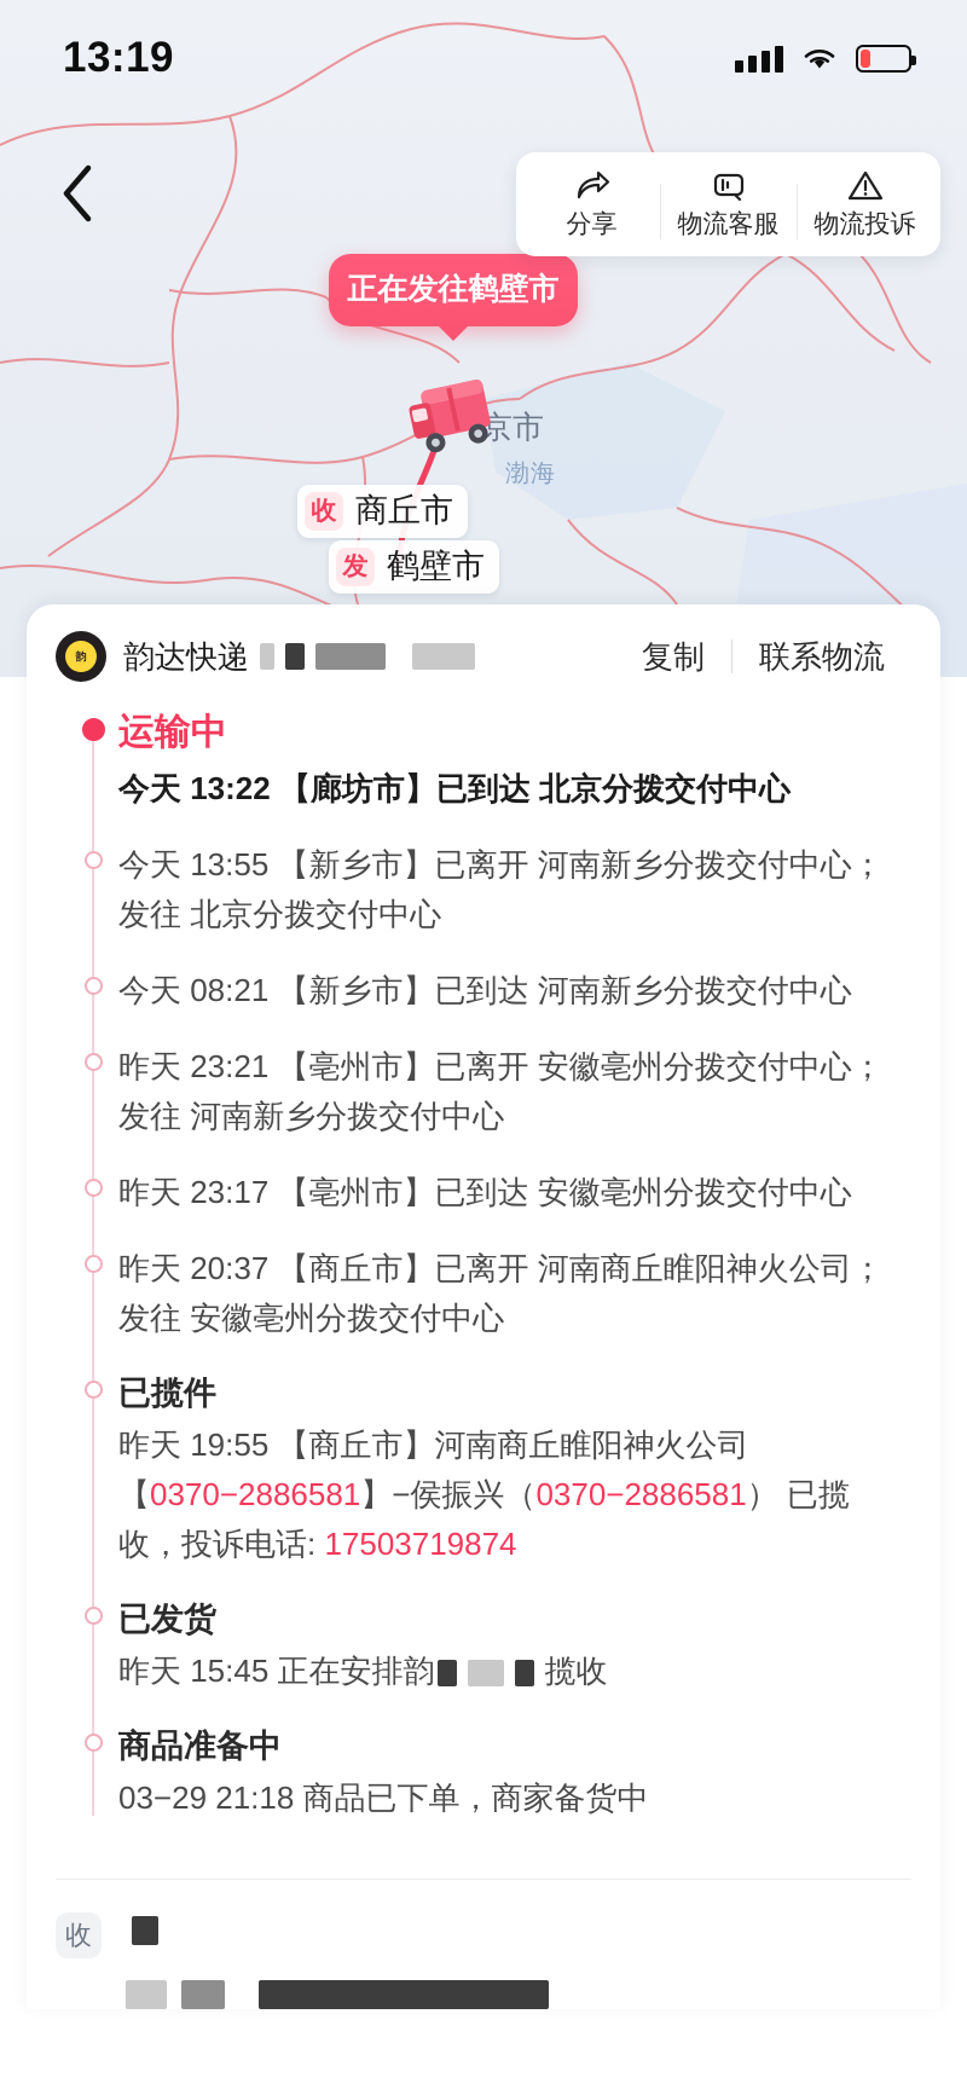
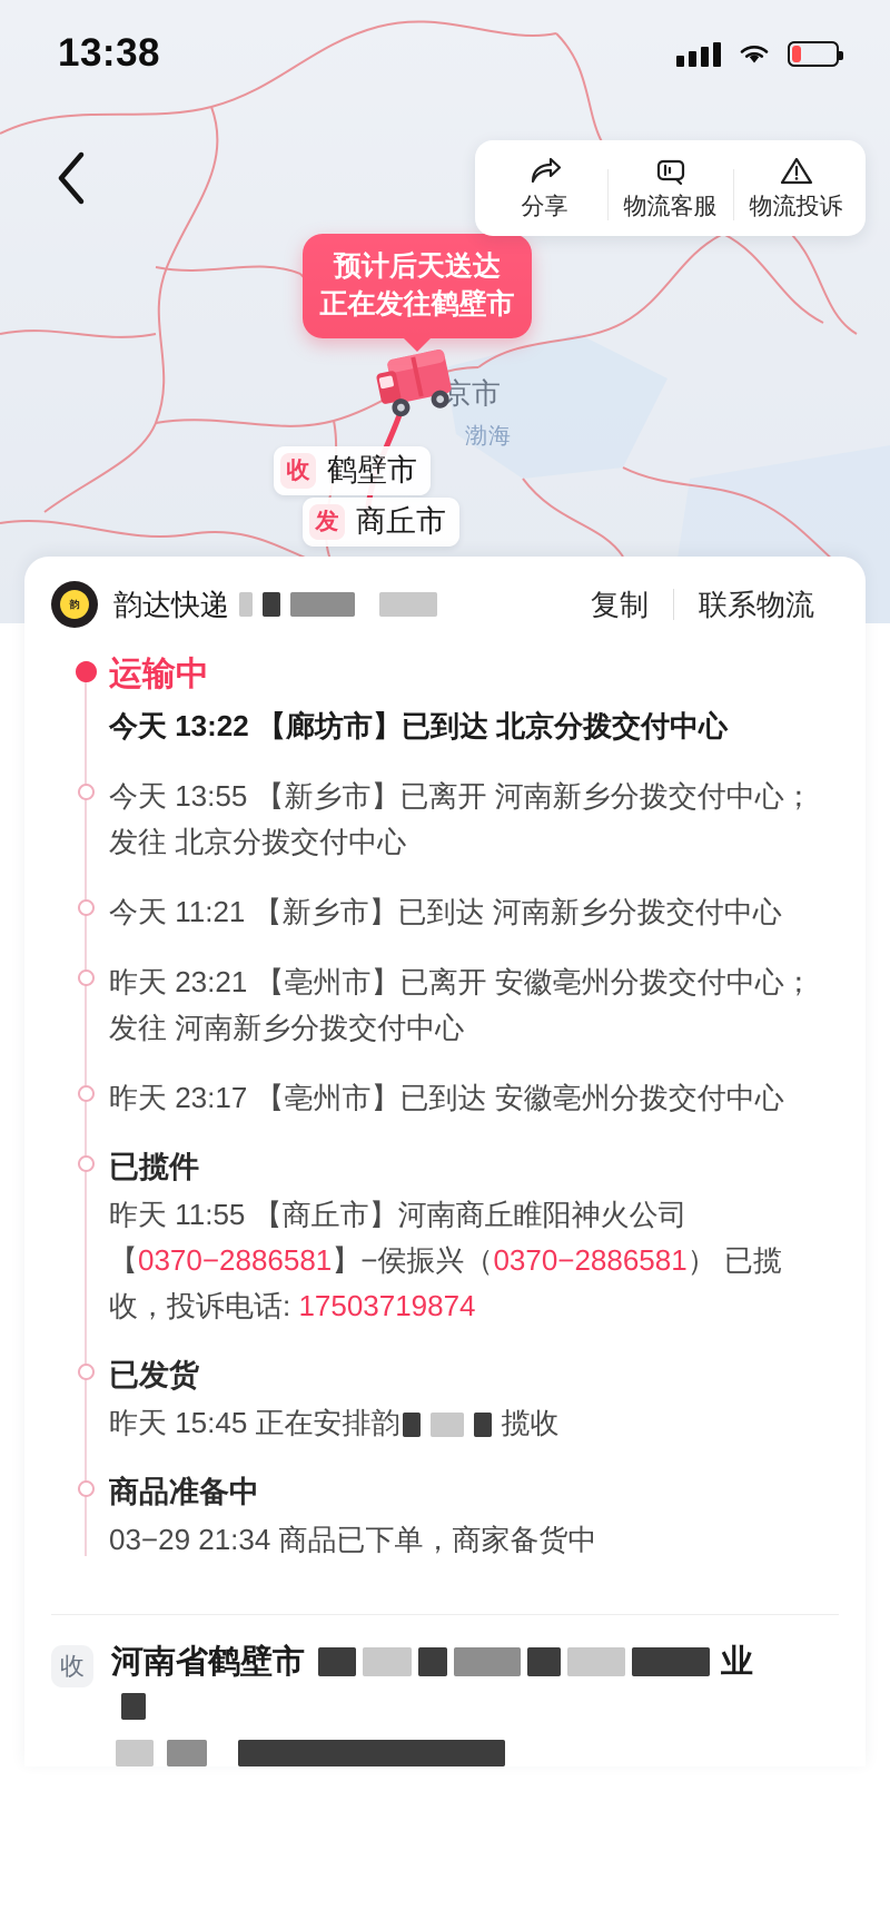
  渤海
  京市
- 13:19
+ 13:38
  分享
  物流客服
  物流投诉
+ 预计后天送达
  正在发往鹤壁市
  收
- 商丘市
+ 鹤壁市
  发
- 鹤壁市
+ 商丘市
  韵
  韵达快递
  复制
  联系物流
  运输中
  今天 13:22 【廊坊市】已到达 北京分拨交付中心
  今天 13:55 【新乡市】已离开 河南新乡分拨交付中心；发往 北京分拨交付中心
- 今天 08:21 【新乡市】已到达 河南新乡分拨交付中心
+ 今天 11:21 【新乡市】已到达 河南新乡分拨交付中心
  昨天 23:21 【亳州市】已离开 安徽亳州分拨交付中心；发往 河南新乡分拨交付中心
  昨天 23:17 【亳州市】已到达 安徽亳州分拨交付中心
- 昨天 20:37 【商丘市】已离开 河南商丘睢阳神火公司；发往 安徽亳州分拨交付中心
  已揽件
- 昨天 19:55 【商丘市】河南商丘睢阳神火公司【0370−2886581】−侯振兴（0370−2886581） 已揽收，投诉电话: 17503719874
+ 昨天 11:55 【商丘市】河南商丘睢阳神火公司【0370−2886581】−侯振兴（0370−2886581） 已揽收，投诉电话: 17503719874
  已发货
  昨天 15:45 正在安排韵 揽收
  商品准备中
- 03−29 21:18 商品已下单，商家备货中
+ 03−29 21:34 商品已下单，商家备货中
  收
+ 河南省鹤壁市
+ 业
